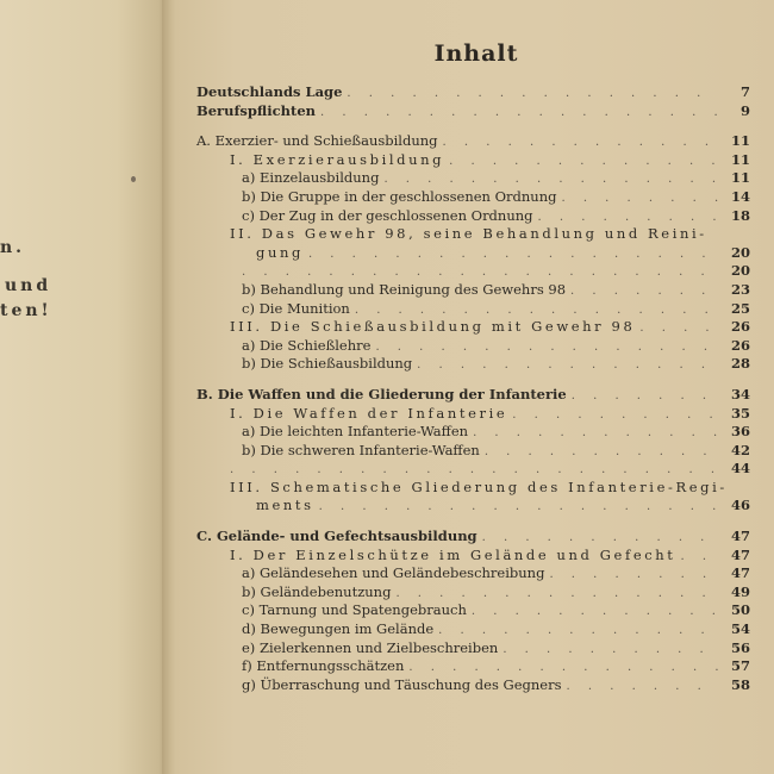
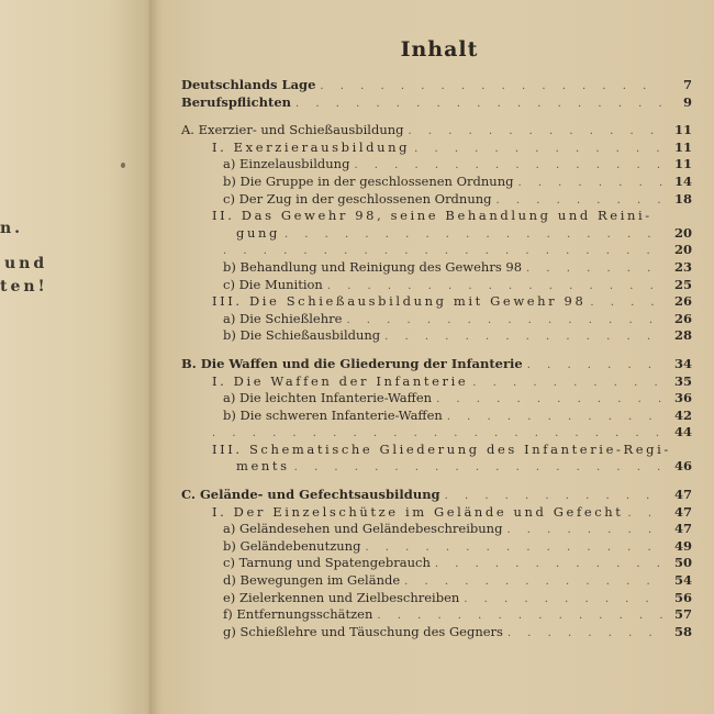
  n.
  und
  ten!
  Inhalt
  Deutschlands Lage
  7
  Berufspflichten
  9
  A. Exerzier- und Schießausbildung
  11
  I. Exerzierausbildung
  11
  a) Einzelausbildung
  11
  b) Die Gruppe in der geschlossenen Ordnung
  14
  c) Der Zug in der geschlossenen Ordnung
  18
  II. Das Gewehr 98, seine Behandlung und Reini-
  gung
  20
  20
  b) Behandlung und Reinigung des Gewehrs 98
  23
  c) Die Munition
  25
  III. Die Schießausbildung mit Gewehr 98
  26
  a) Die Schießlehre
  26
  b) Die Schießausbildung
  28
  B. Die Waffen und die Gliederung der Infanterie
  34
  I. Die Waffen der Infanterie
  35
  a) Die leichten Infanterie-Waffen
  36
  b) Die schweren Infanterie-Waffen
  42
  44
  III. Schematische Gliederung des Infanterie-Regi-
  ments
  46
  C. Gelände- und Gefechtsausbildung
  47
  I. Der Einzelschütze im Gelände und Gefecht
  47
  a) Geländesehen und Geländebeschreibung
  47
  b) Geländebenutzung
  49
  c) Tarnung und Spatengebrauch
  50
  d) Bewegungen im Gelände
  54
  e) Zielerkennen und Zielbeschreiben
  56
  f) Entfernungsschätzen
  57
- g) Überraschung und Täuschung des Gegners
+ g) Schießlehre und Täuschung des Gegners
  58
